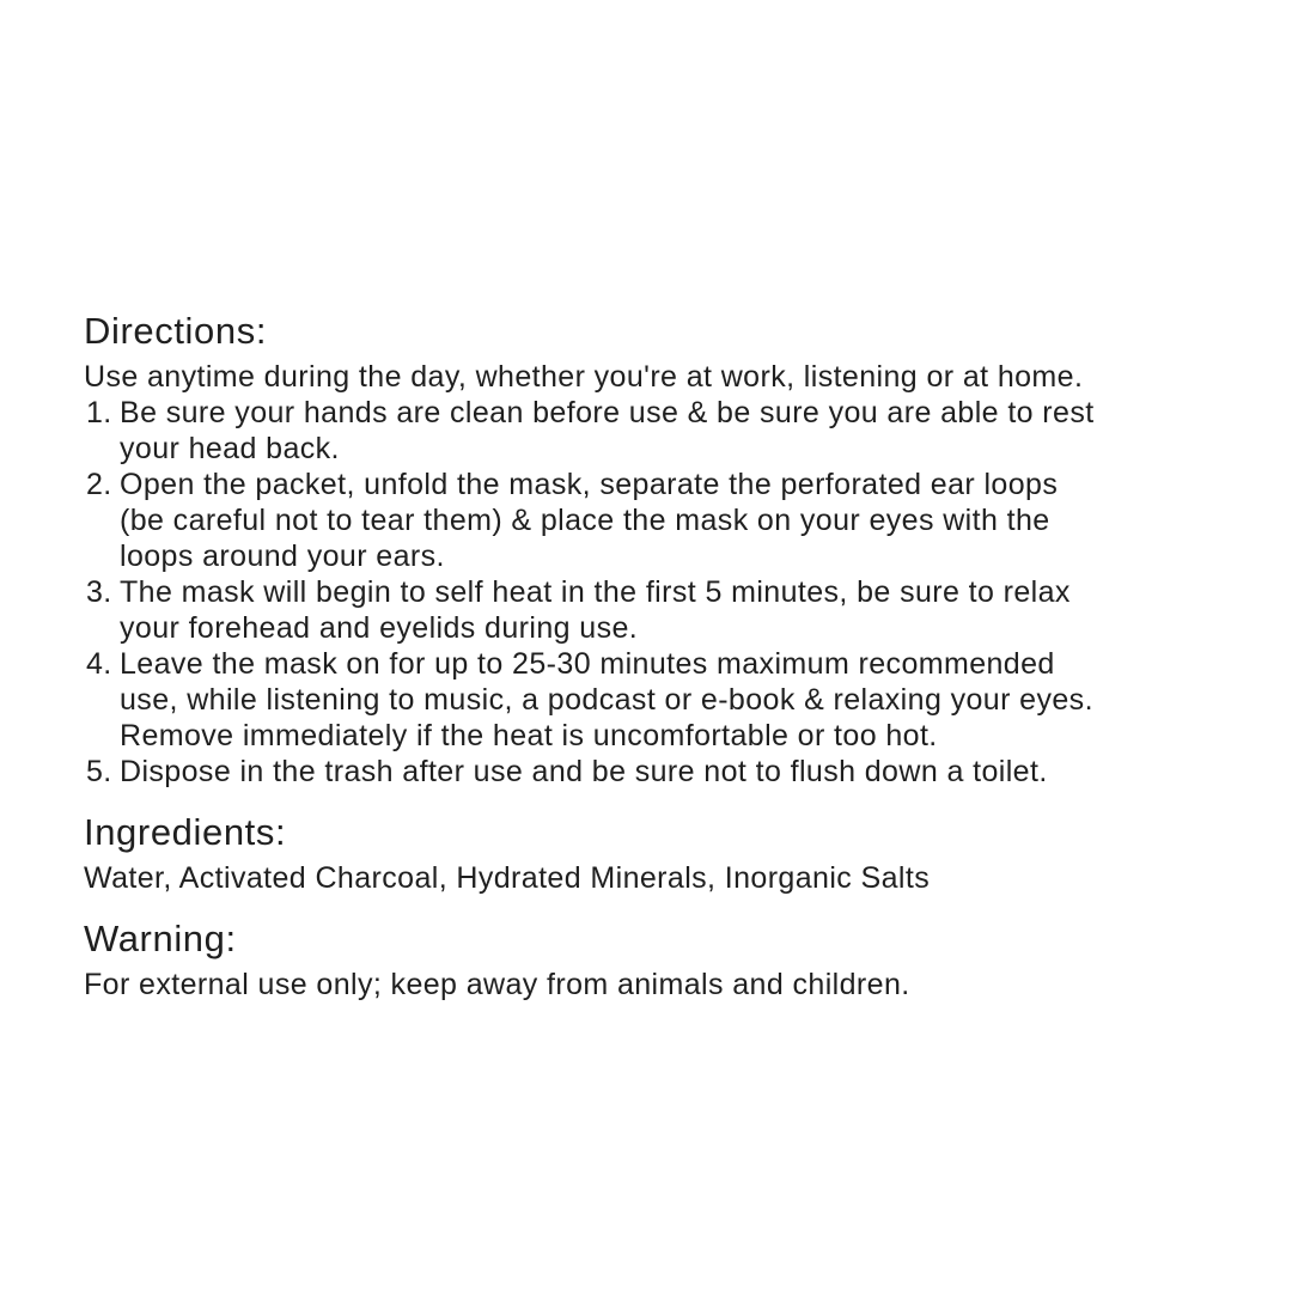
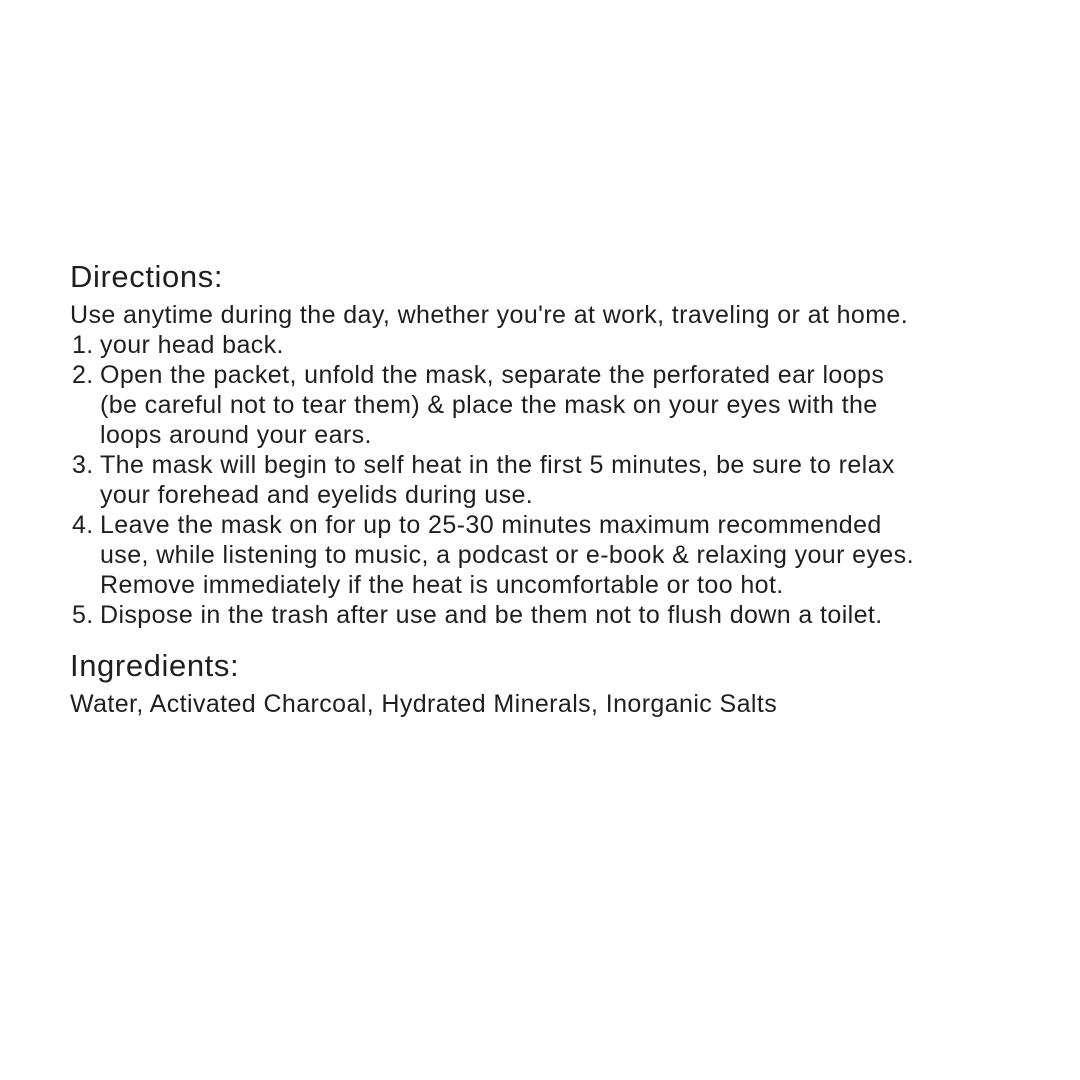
  Directions:
- Use anytime during the day, whether you're at work, listening or at home.
+ Use anytime during the day, whether you're at work, traveling or at home.
  1.
- Be sure your hands are clean before use & be sure you are able to rest
  your head back.
  2.
  Open the packet, unfold the mask, separate the perforated ear loops
  (be careful not to tear them) & place the mask on your eyes with the
  loops around your ears.
  3.
  The mask will begin to self heat in the first 5 minutes, be sure to relax
  your forehead and eyelids during use.
  4.
  Leave the mask on for up to 25-30 minutes maximum recommended
  use, while listening to music, a podcast or e-book & relaxing your eyes.
  Remove immediately if the heat is uncomfortable or too hot.
  5.
- Dispose in the trash after use and be sure not to flush down a toilet.
+ Dispose in the trash after use and be them not to flush down a toilet.
  Ingredients:
  Water, Activated Charcoal, Hydrated Minerals, Inorganic Salts
- Warning:
- For external use only; keep away from animals and children.
